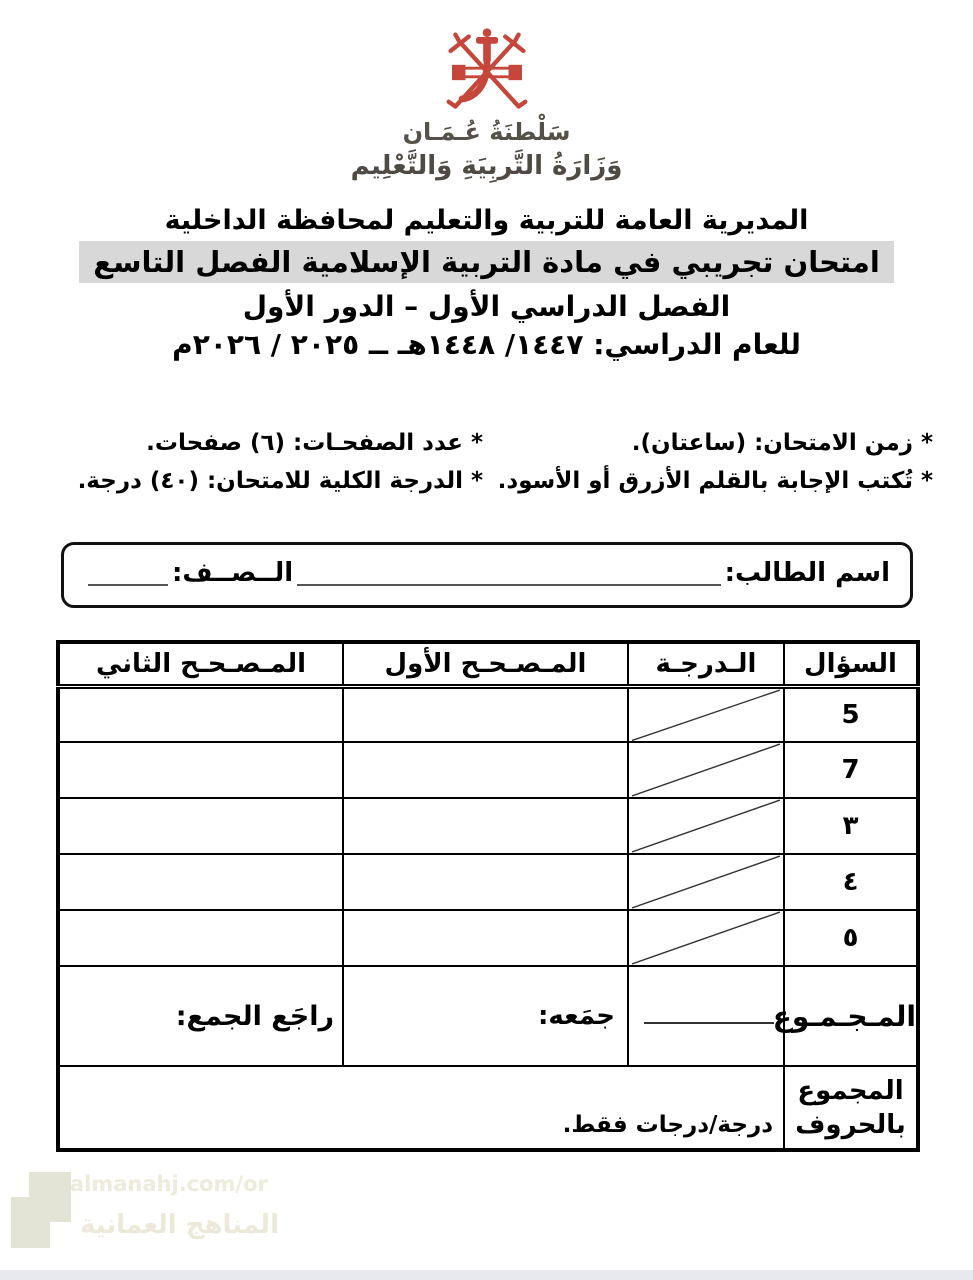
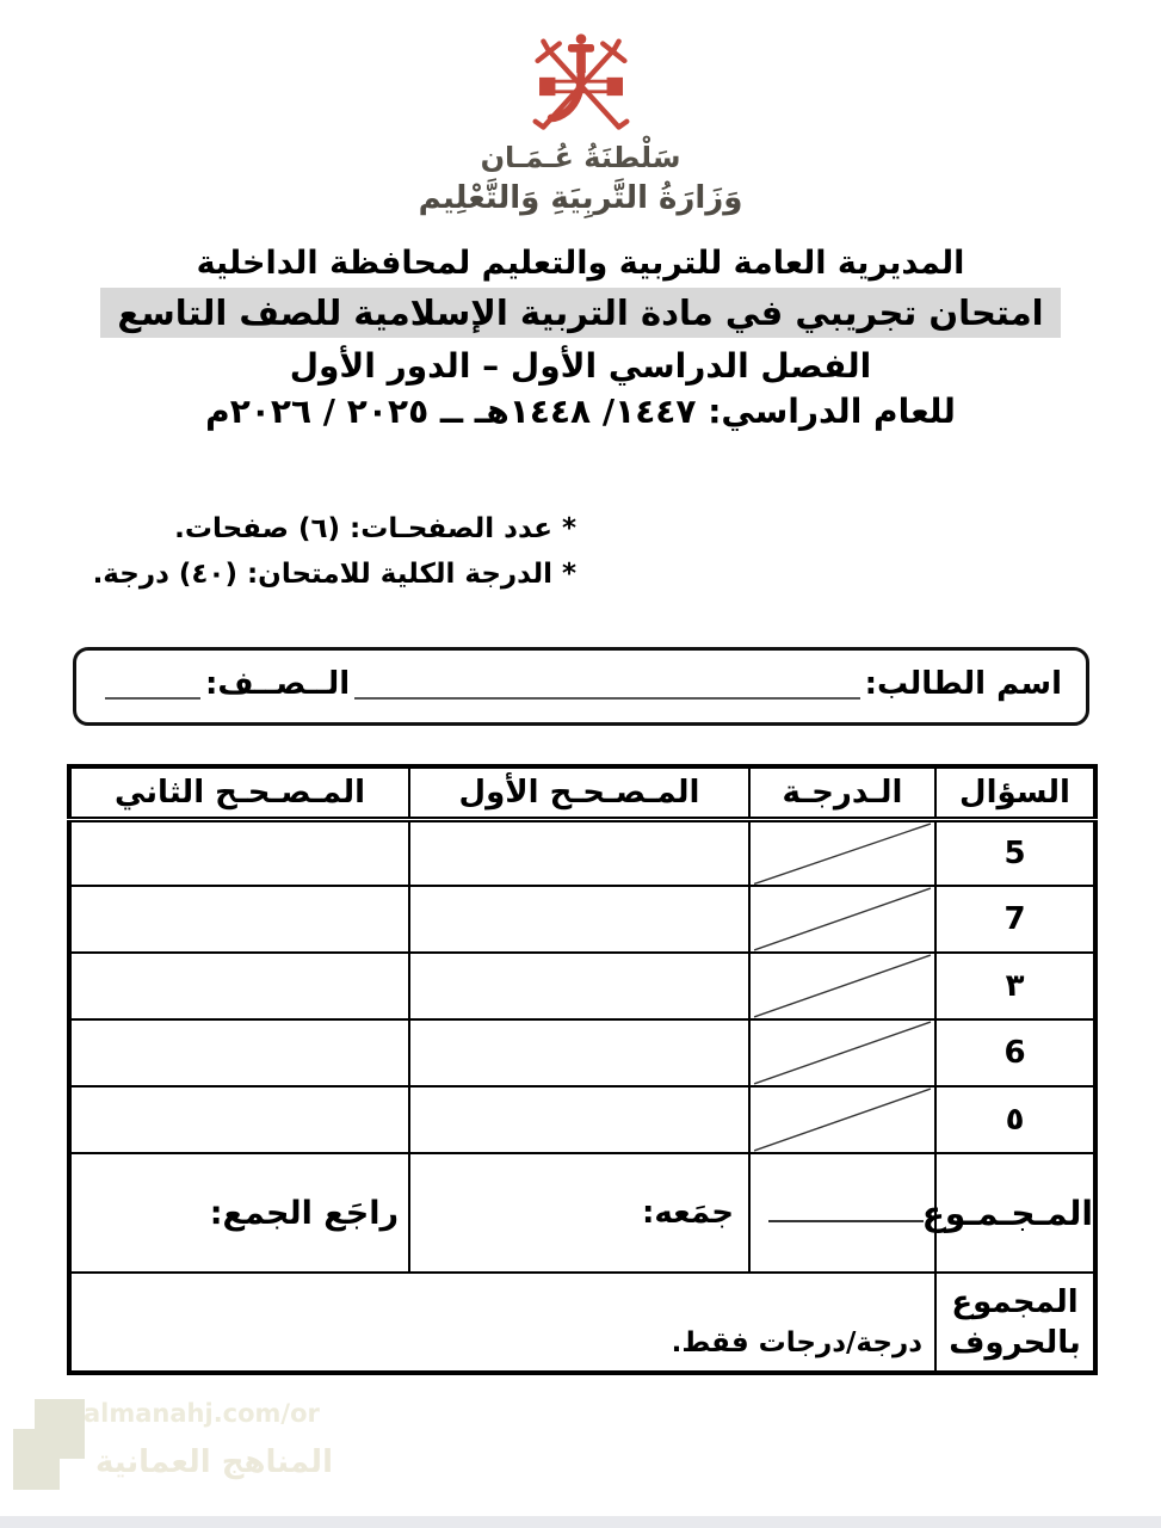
  سَلْطنَةُ عُـمَـان
  وَزَارَةُ التَّربِيَةِ وَالتَّعْلِيم
  المديرية العامة للتربية والتعليم لمحافظة الداخلية
- امتحان تجريبي في مادة التربية الإسلامية الفصل التاسع
+ امتحان تجريبي في مادة التربية الإسلامية للصف التاسع
  الفصل الدراسي الأول – الدور الأول
  للعام الدراسي: ١٤٤٧/ ١٤٤٨هـ ــ ٢٠٢٥ / ٢٠٢٦م
- * زمن الامتحان: (ساعتان).
- * تُكتب الإجابة بالقلم الأزرق أو الأسود.
  * عدد الصفحـات: (٦) صفحات.
  * الدرجة الكلية للامتحان: (٤٠) درجة.
  اسم الطالب:
  الــصــف:
  السؤال	الـدرجـة	المـصـحـح الأول	المـصـحـح الثاني
  5
  7
  ٣
- ٤
+ 6
  ٥
  المـجـمـوع		جمَعه:	راجَع الجمع:
  المجموع بالحروف	درجة/درجات فقط.
  almanahj.com/or
  المناهج العمانية
